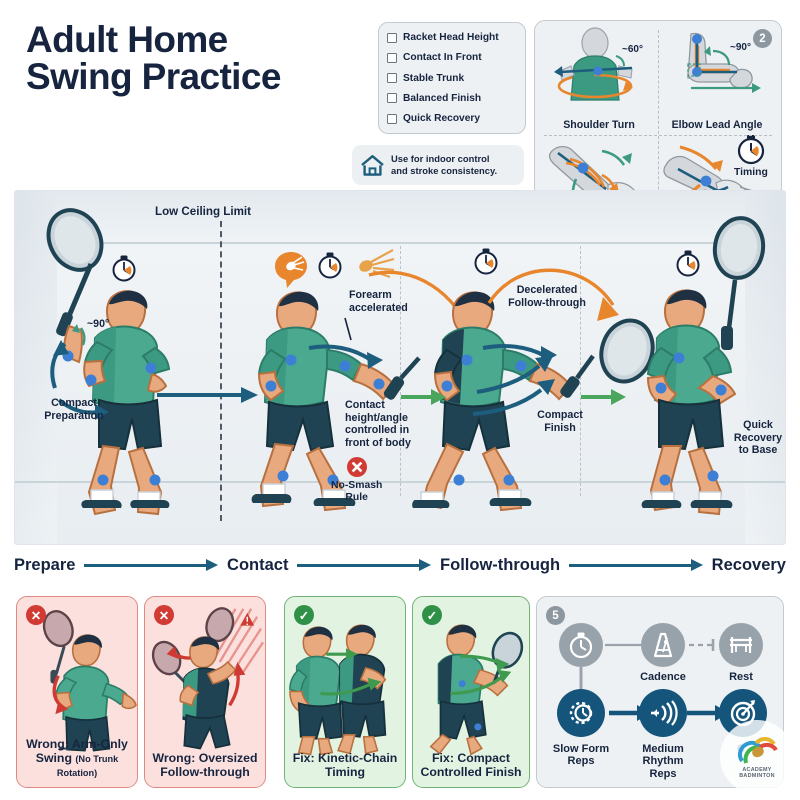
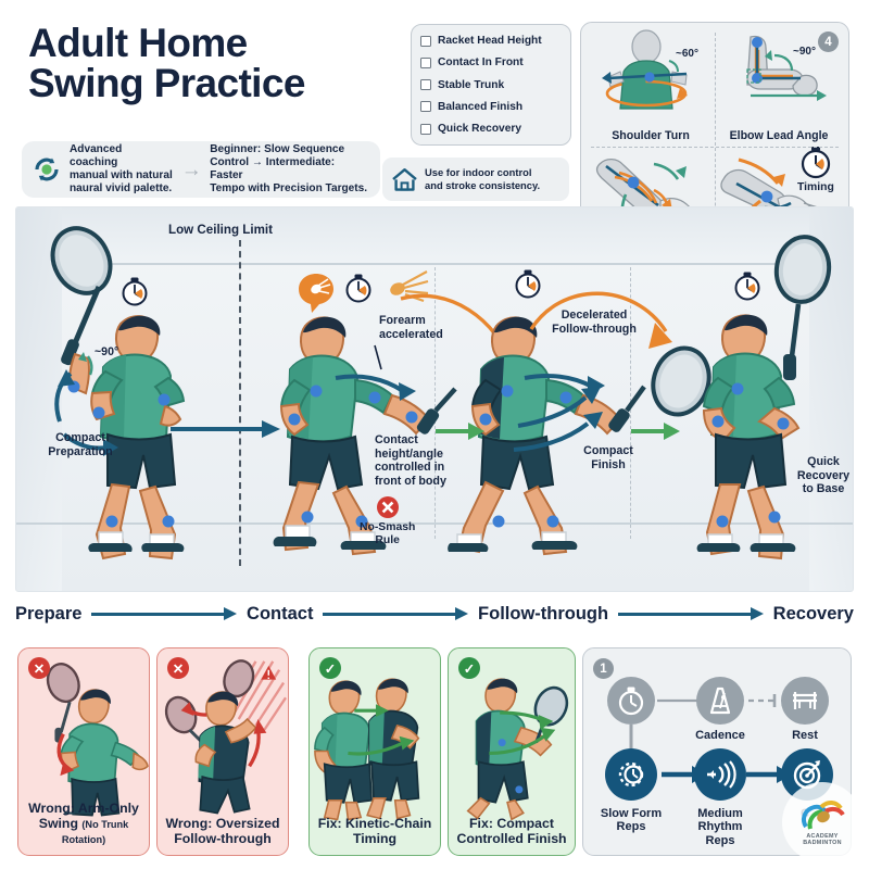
  Adult Home
  Swing Practice
+ Advanced coaching
+ manual with natural
+ naural vivid palette.
+ →
+ Beginner: Slow Sequence
+ Control → Intermediate: Faster
+ Tempo with Precision Targets.
  Racket Head Height
  Contact In Front
  Stable Trunk
  Balanced Finish
  Quick Recovery
  Use for indoor control
  and stroke consistency.
- 2
+ 4
  ~60°
  Shoulder Turn
  ~90°
  Elbow Lead Angle
  Timing
  Low Ceiling Limit
  Compact
  Preparation
  ~90°
  Forearm
  accelerated
  Contact
  height/angle
  controlled in
  front of body
  No-Smash
  Rule
  Decelerated
  Follow-through
  Compact
  Finish
  Quick
  Recovery
  to Base
  Prepare
  Contact
  Follow-through
  Recovery
  ✕
  Wrong: Arm-Only
  Swing (No Trunk Rotation)
  ✕
  Wrong: Oversized
  Follow-through
  ✓
  Fix: Kinetic-Chain
  Timing
  ✓
  Fix: Compact
  Controlled Finish
- 5
+ 1
  Cadence
  Rest
  Slow Form
  Reps
  Medium
  Rhythm
  Reps
